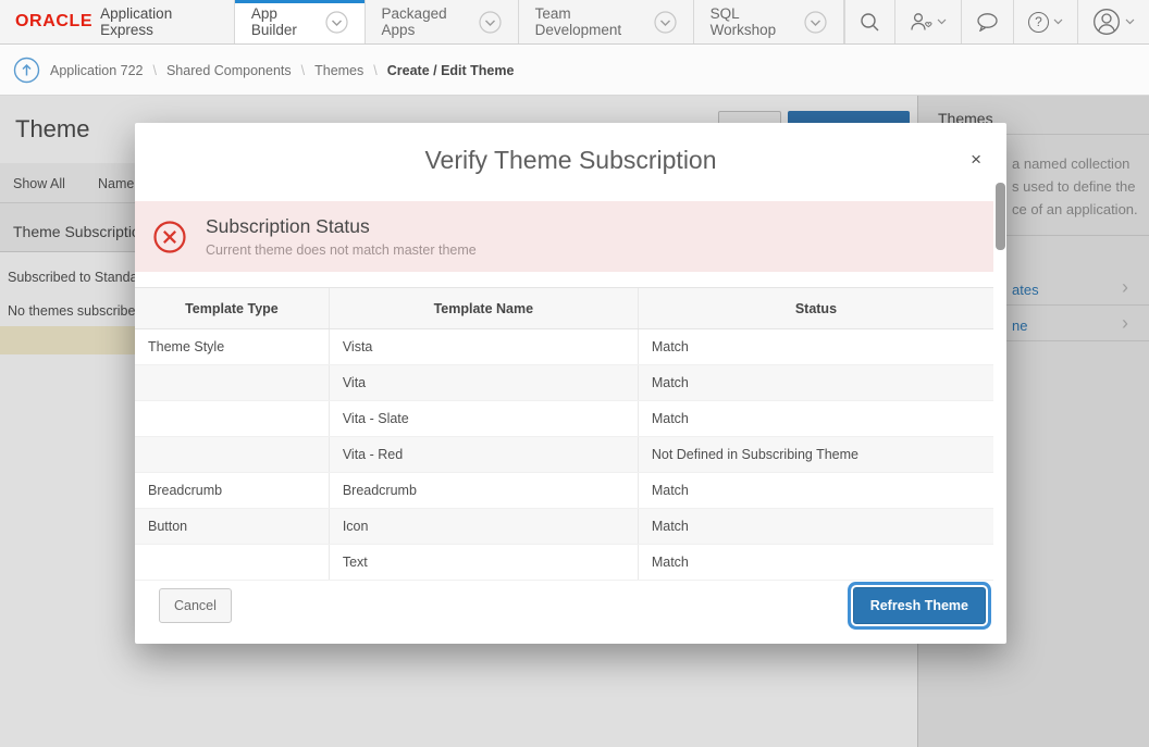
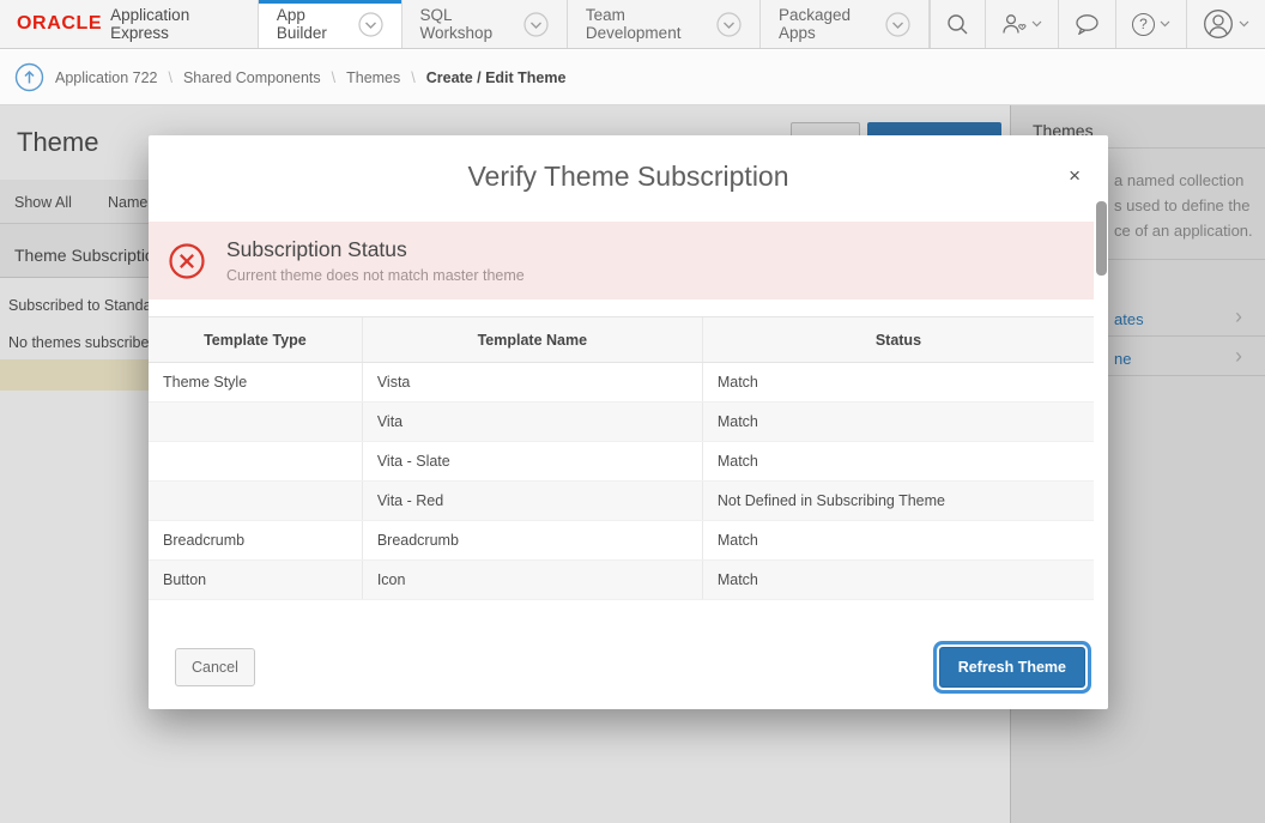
  ORACLE
  Application Express
  App Builder
- Packaged Apps
+ SQL Workshop
  Team Development
- SQL Workshop
+ Packaged Apps
  ?
  Application 722
  \
  Shared Components
  \
  Themes
  \
  Create / Edit Theme
  Theme
  Show All
  Name
  Theme Subscripti
  Subscribed to Stand
  No themes subscribe
  Themes
  a named collection
  s used to define the
  ce of an application.
  ates
  ›
  ne
  ›
  Verify Theme Subscription
  ×
  Subscription Status
  Current theme does not match master theme
  Template Type	Template Name	Status
  Theme Style	Vista	Match
  	Vita	Match
  	Vita - Slate	Match
  	Vita - Red	Not Defined in Subscribing Theme
  Breadcrumb	Breadcrumb	Match
  Button	Icon	Match
- 	Text	Match
  Cancel
  Refresh Theme
